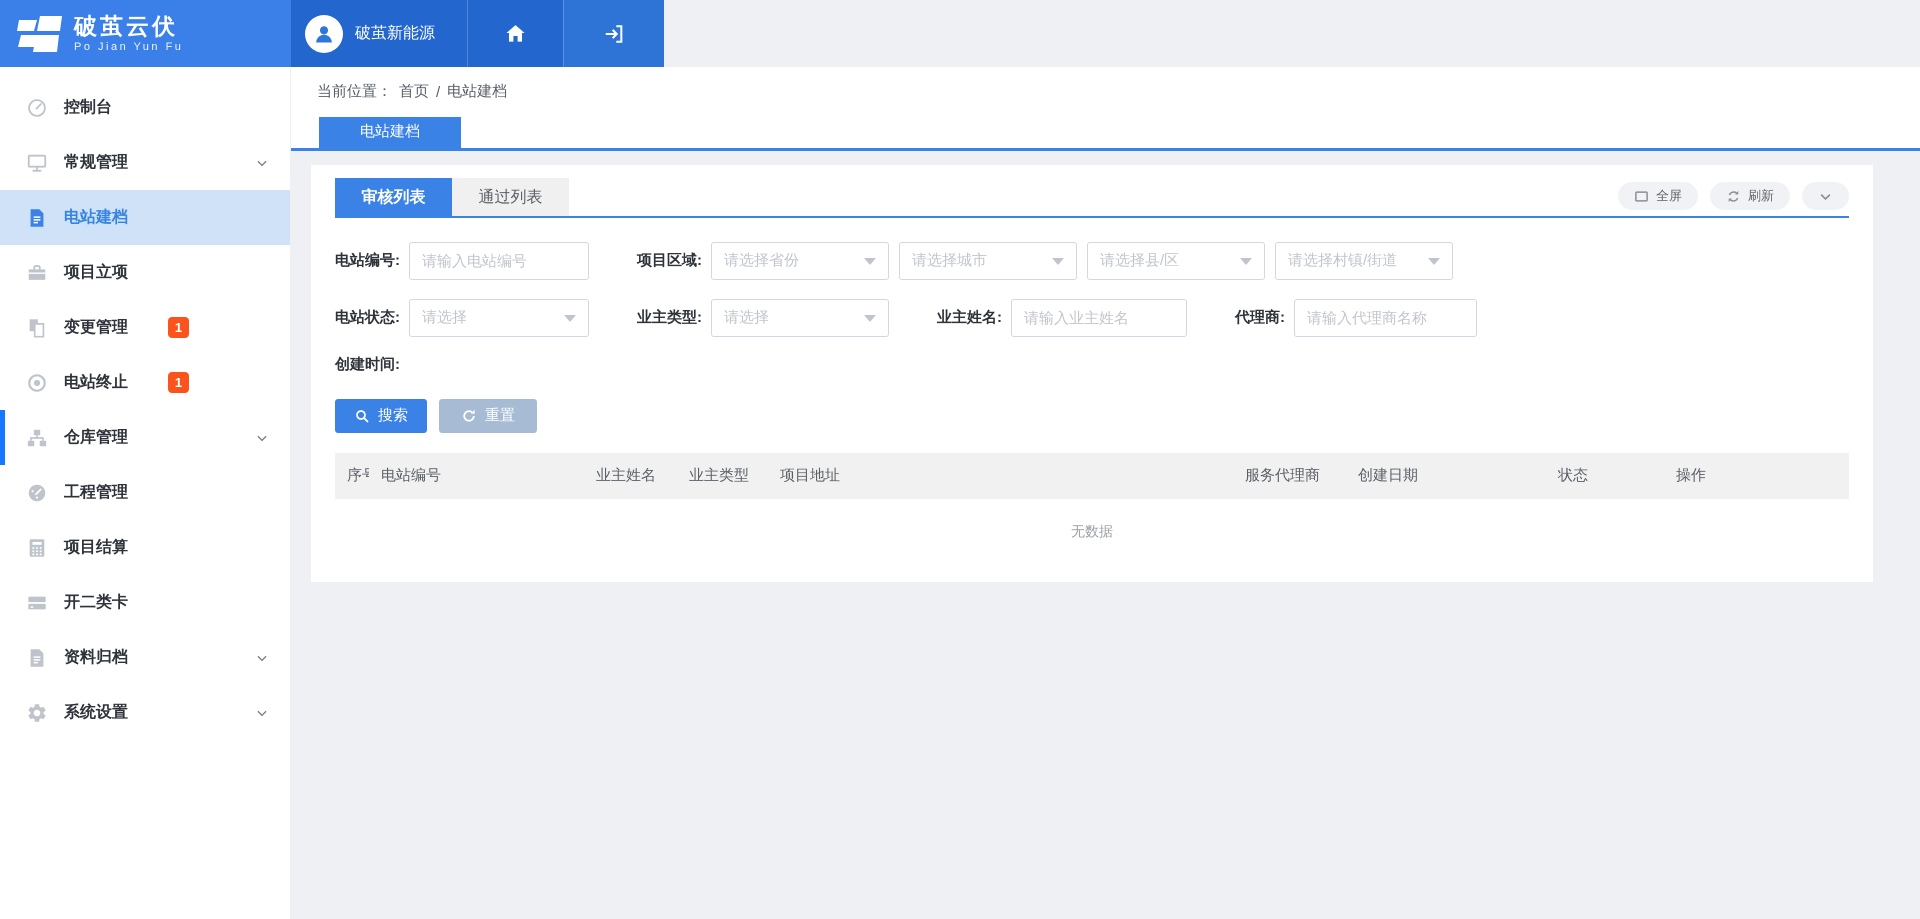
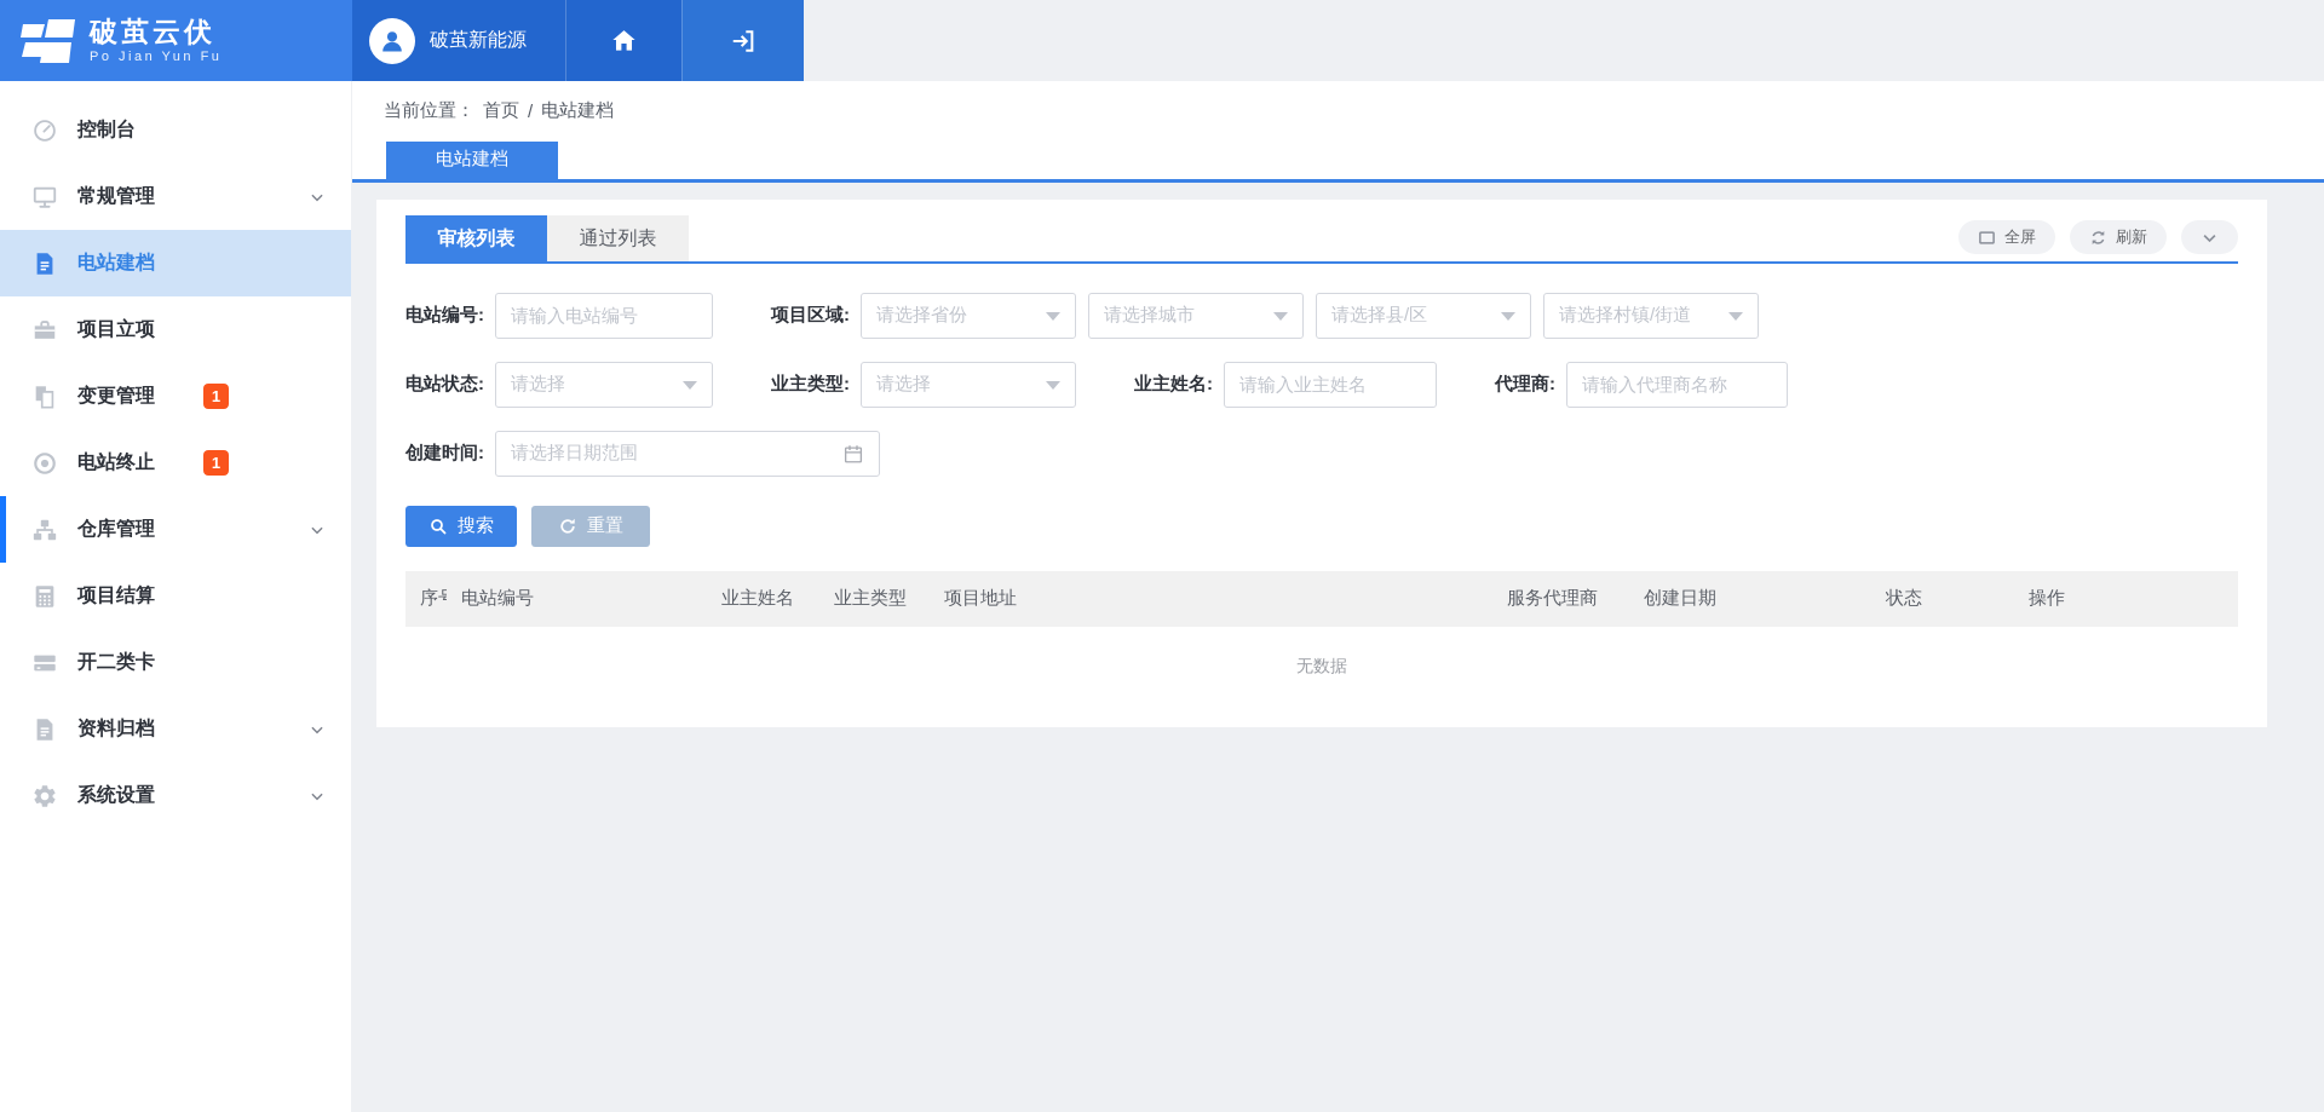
  破茧云伏
  Po Jian Yun Fu
  破茧新能源
  控制台
  常规管理
  电站建档
  项目立项
  变更管理
  1
  电站终止
  1
  仓库管理
- 工程管理
  项目结算
  开二类卡
  资料归档
  系统设置
  当前位置：
  首页
  /
  电站建档
  电站建档
  审核列表
  通过列表
  全屏
  刷新
  电站编号:
  请输入电站编号
  项目区域:
  请选择省份
  请选择城市
  请选择县/区
  请选择村镇/街道
  电站状态:
  请选择
  业主类型:
  请选择
  业主姓名:
  请输入业主姓名
  代理商:
  请输入代理商名称
  创建时间:
+ 请选择日期范围
  搜索
  重置
  序	电站编号	业主姓名	业主类型	项目地址	服务代理商	创建日期	状态	操作
  无数据
